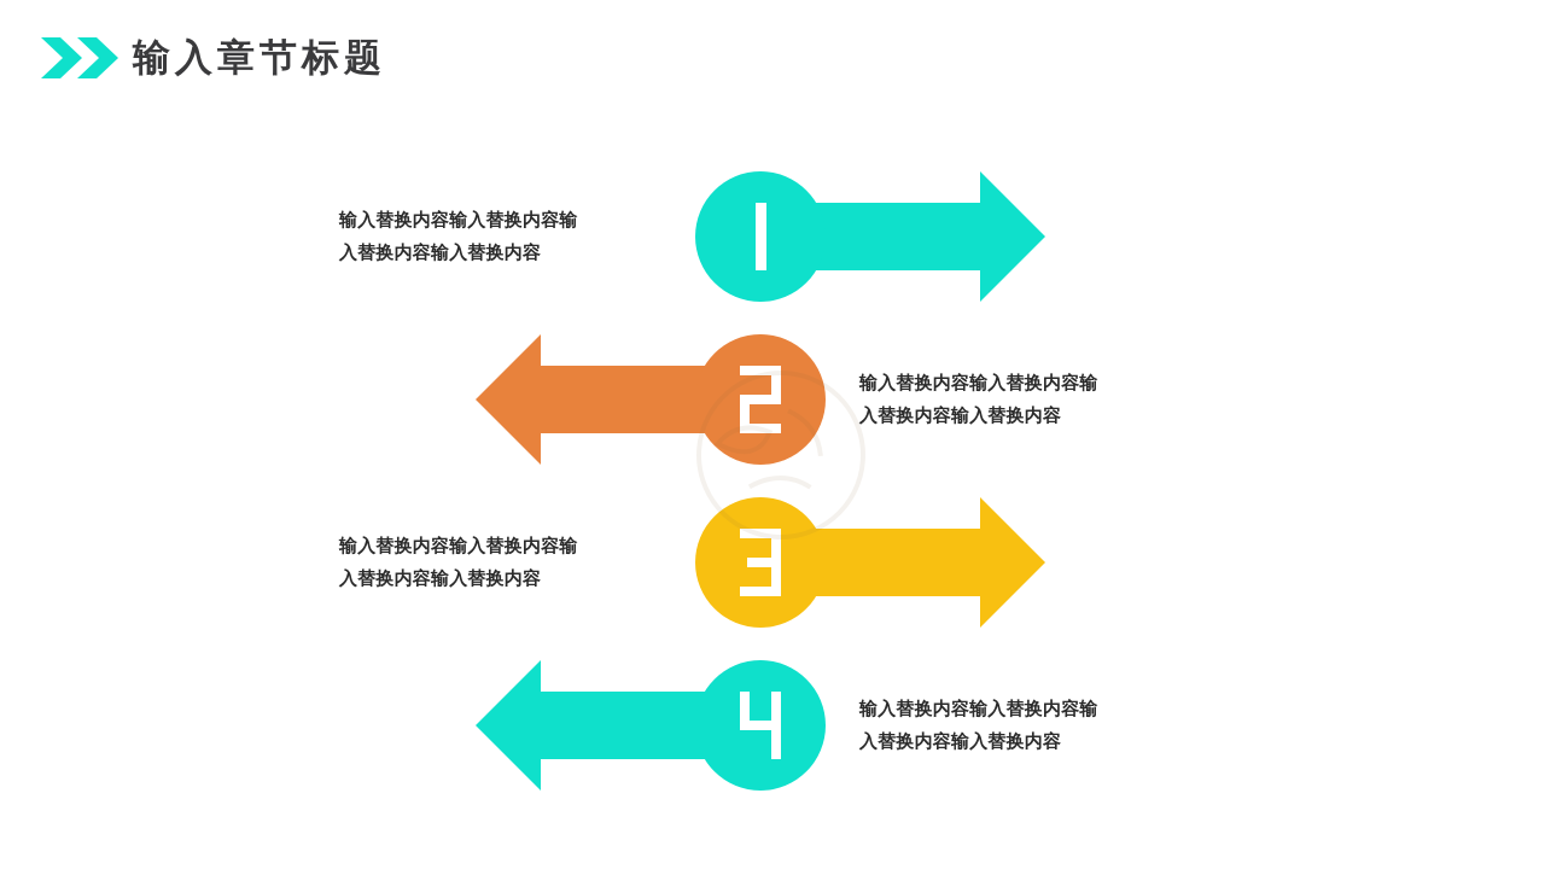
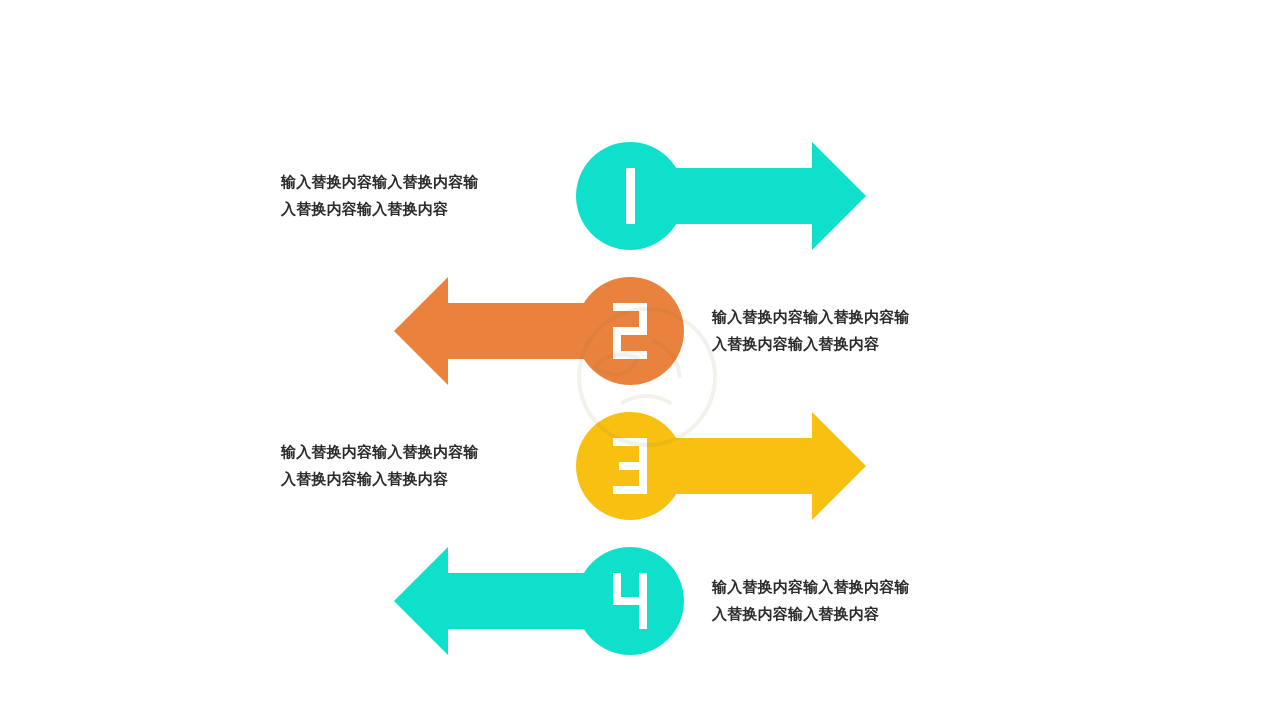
- 输入章节标题
  输入替换内容输入替换内容输
  入替换内容输入替换内容
  输入替换内容输入替换内容输
  入替换内容输入替换内容
  输入替换内容输入替换内容输
  入替换内容输入替换内容
  输入替换内容输入替换内容输
  入替换内容输入替换内容
